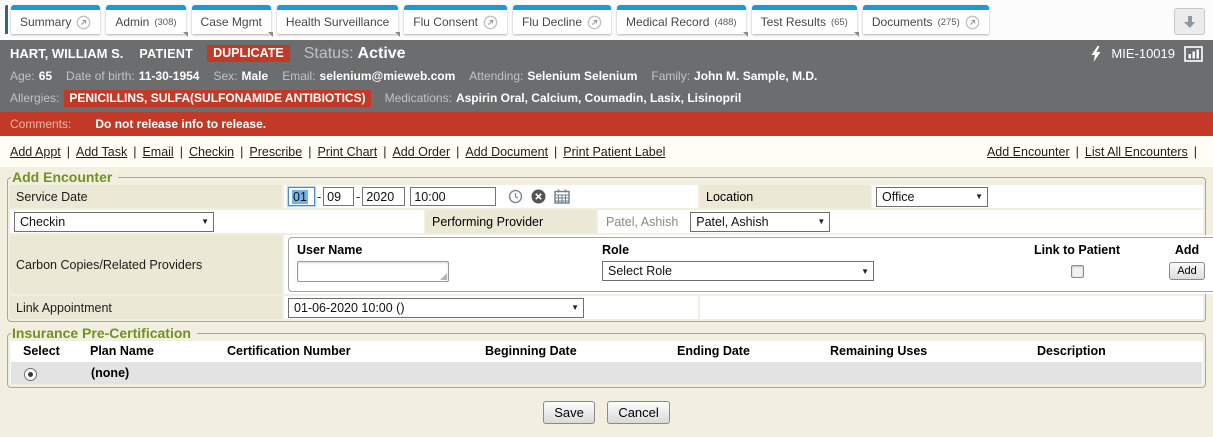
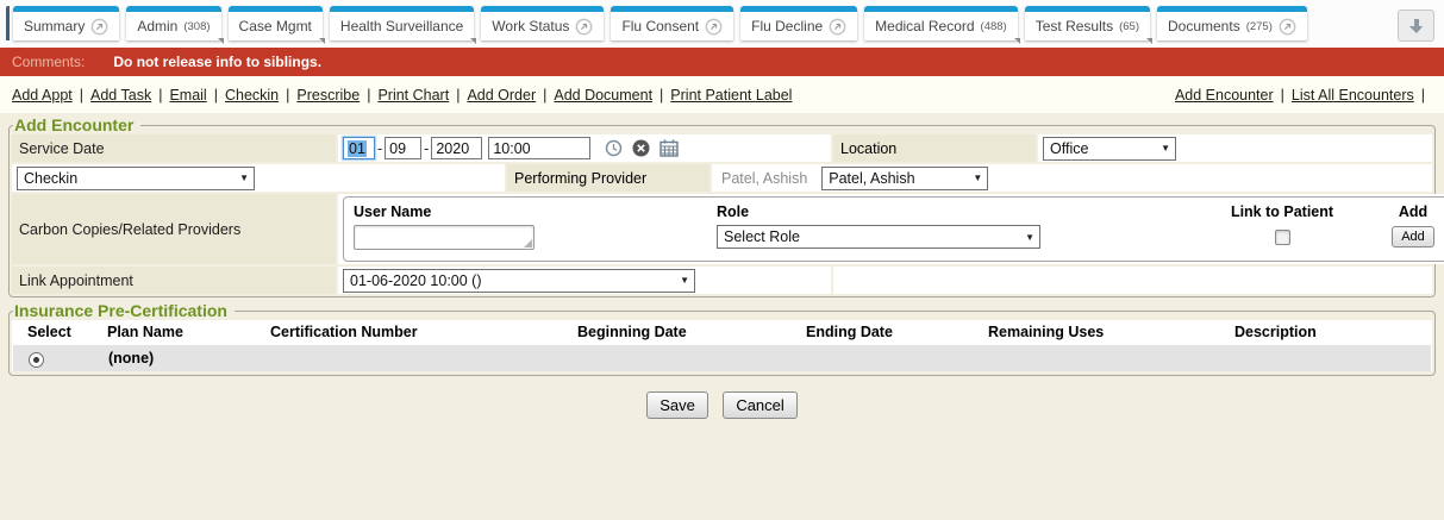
  Summary
  Admin
  (308)
  Case Mgmt
  Health Surveillance
+ Work Status
  Flu Consent
  Flu Decline
  Medical Record
  (488)
  Test Results
  (65)
  Documents
  (275)
- HART, WILLIAM S.
- PATIENT
- DUPLICATE
- Status:
- Active
- MIE-10019
- Age:
- 65
- Date of birth:
- 11-30-1954
- Sex:
- Male
- Email:
- selenium@mieweb.com
- Attending:
- Selenium Selenium
- Family:
- John M. Sample, M.D.
- Allergies:
- PENICILLINS, SULFA(SULFONAMIDE ANTIBIOTICS)
- Medications:
- Aspirin Oral, Calcium, Coumadin, Lasix, Lisinopril
  Comments:
- Do not release info to release.
+ Do not release info to siblings.
  Add Appt
  Add Task
  Email
  Checkin
  Prescribe
  Print Chart
  Add Order
  Add Document
  Print Patient Label
  Add Encounter
  List All Encounters
  Add Encounter
  Service Date
  01
  -
  09
  -
  2020
  10:00
  Location
  Office
  ▼
  Checkin
  ▼
  Performing Provider
  Patel, Ashish
  Patel, Ashish
  ▼
  Carbon Copies/Related Providers
  User Name
  Role
  Link to Patient
  Add
  Select Role
  ▼
  Add
  Link Appointment
  01-06-2020 10:00 ()
  ▼
  Insurance Pre-Certification
  Select
  Plan Name
  Certification Number
  Beginning Date
  Ending Date
  Remaining Uses
  Description
  (none)
  Save Cancel
